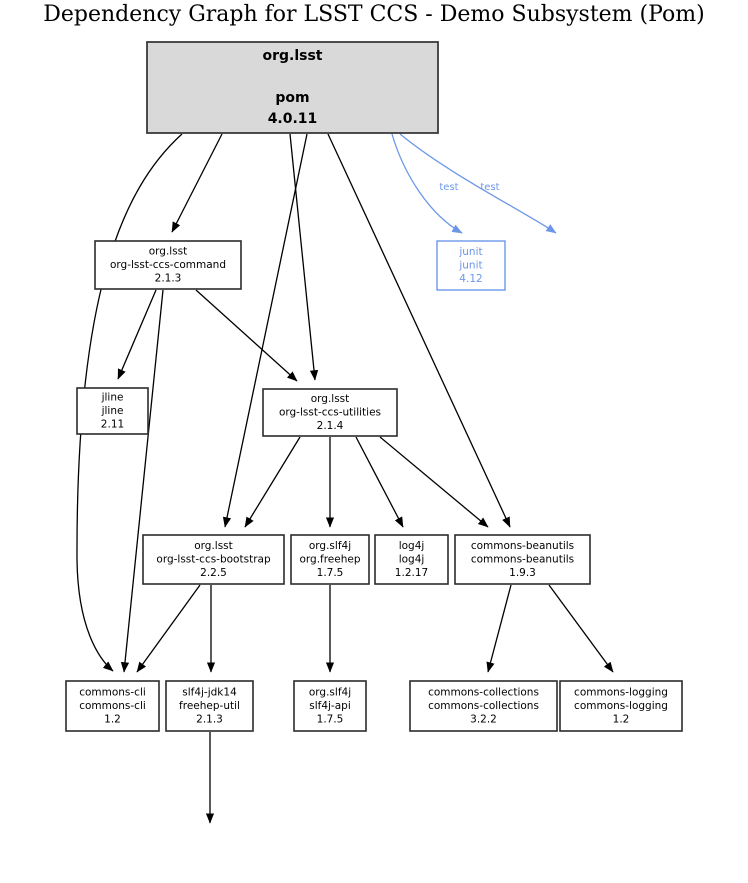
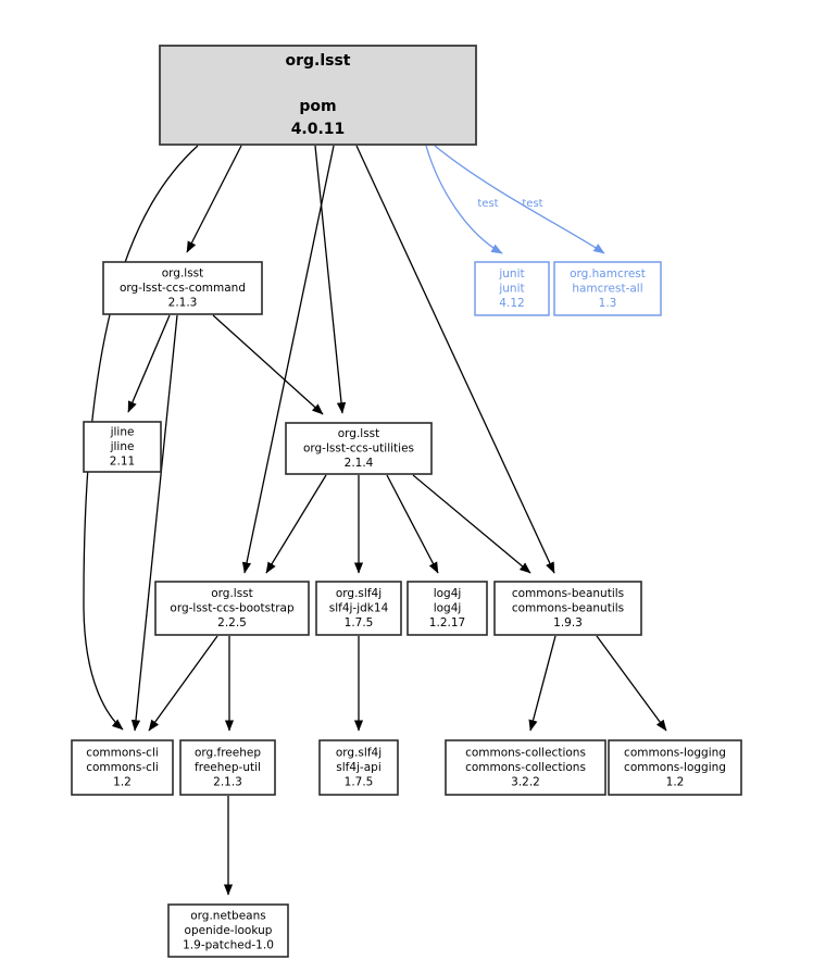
- Dependency Graph for LSST CCS - Demo Subsystem (Pom)
  test
  test
  org.lsst
  pom
  4.0.11
  org.lsst
  org-lsst-ccs-command
  2.1.3
  junit
  junit
  4.12
+ org.hamcrest
+ hamcrest-all
+ 1.3
  jline
  jline
  2.11
  org.lsst
  org-lsst-ccs-utilities
  2.1.4
  org.lsst
  org-lsst-ccs-bootstrap
  2.2.5
  org.slf4j
- org.freehep
+ slf4j-jdk14
  1.7.5
  log4j
  log4j
  1.2.17
  commons-beanutils
  commons-beanutils
  1.9.3
  commons-cli
  commons-cli
  1.2
- slf4j-jdk14
+ org.freehep
  freehep-util
  2.1.3
  org.slf4j
  slf4j-api
  1.7.5
  commons-collections
  commons-collections
  3.2.2
  commons-logging
  commons-logging
  1.2
+ org.netbeans
+ openide-lookup
+ 1.9-patched-1.0
